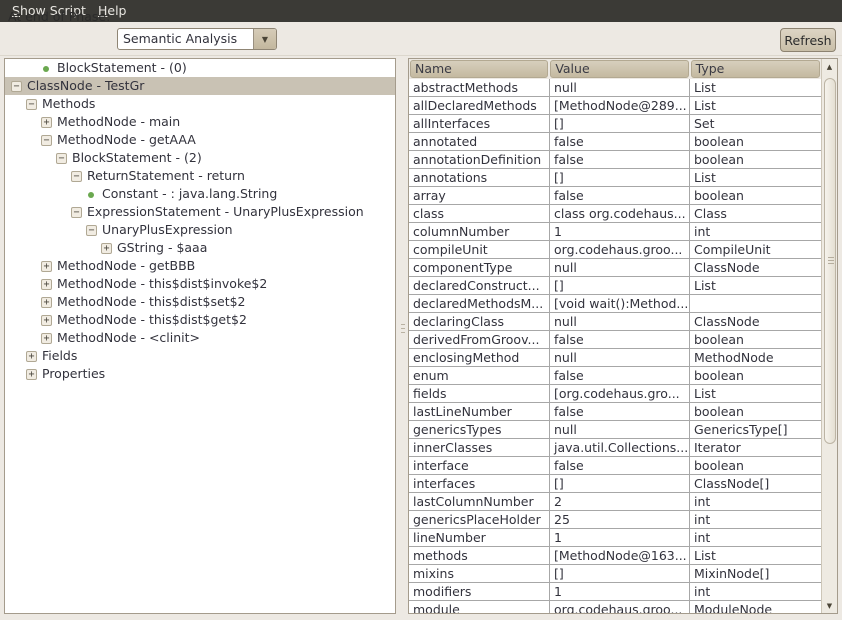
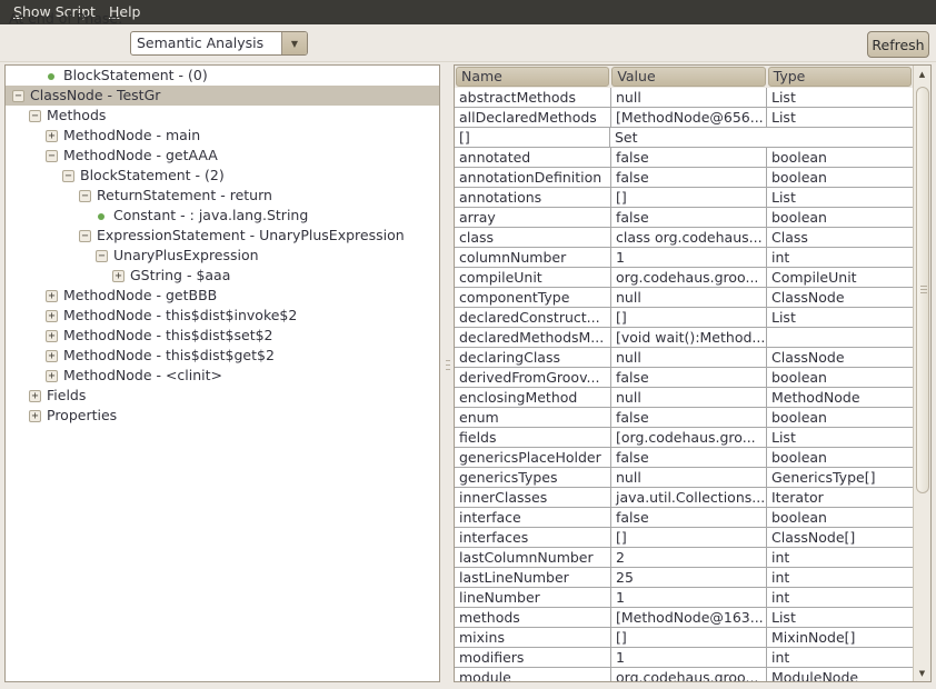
  Show Script
  Help
  At end of Phase:
  Semantic Analysis
  ▼
  Refresh
  BlockStatement - (0)
  −
  ClassNode - TestGr
  −
  Methods
  +
  MethodNode - main
  −
  MethodNode - getAAA
  −
  BlockStatement - (2)
  −
  ReturnStatement - return
  Constant - : java.lang.String
  −
  ExpressionStatement - UnaryPlusExpression
  −
  UnaryPlusExpression
  +
  GString - $aaa
  +
  MethodNode - getBBB
  +
  MethodNode - this$dist$invoke$2
  +
  MethodNode - this$dist$set$2
  +
  MethodNode - this$dist$get$2
  +
  MethodNode - <clinit>
  +
  Fields
  +
  Properties
  Name
  Value
  Type
  abstractMethods
  null
  List
  allDeclaredMethods
- [MethodNode@289...
+ [MethodNode@656...
  List
- allInterfaces
  []
  Set
  annotated
  false
  boolean
  annotationDefinition
  false
  boolean
  annotations
  []
  List
  array
  false
  boolean
  class
  class org.codehaus...
  Class
  columnNumber
  1
  int
  compileUnit
  org.codehaus.groo...
  CompileUnit
  componentType
  null
  ClassNode
  declaredConstruct...
  []
  List
  declaredMethodsM...
  [void wait():Method...
  declaringClass
  null
  ClassNode
  derivedFromGroov...
  false
  boolean
  enclosingMethod
  null
  MethodNode
  enum
  false
  boolean
  fields
  [org.codehaus.gro...
  List
- lastLineNumber
+ genericsPlaceHolder
  false
  boolean
  genericsTypes
  null
  GenericsType[]
  innerClasses
  java.util.Collections...
  Iterator
  interface
  false
  boolean
  interfaces
  []
  ClassNode[]
  lastColumnNumber
  2
  int
- genericsPlaceHolder
+ lastLineNumber
  25
  int
  lineNumber
  1
  int
  methods
  [MethodNode@163...
  List
  mixins
  []
  MixinNode[]
  modifiers
  1
  int
  module
  org.codehaus.groo...
  ModuleNode
  ▲
  ▼
